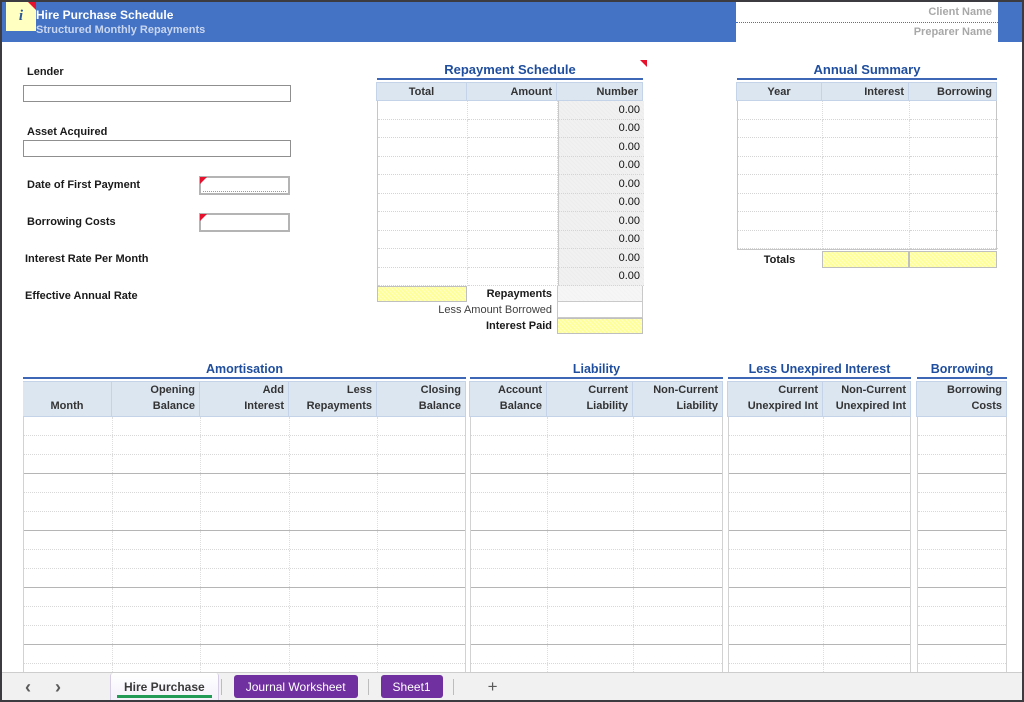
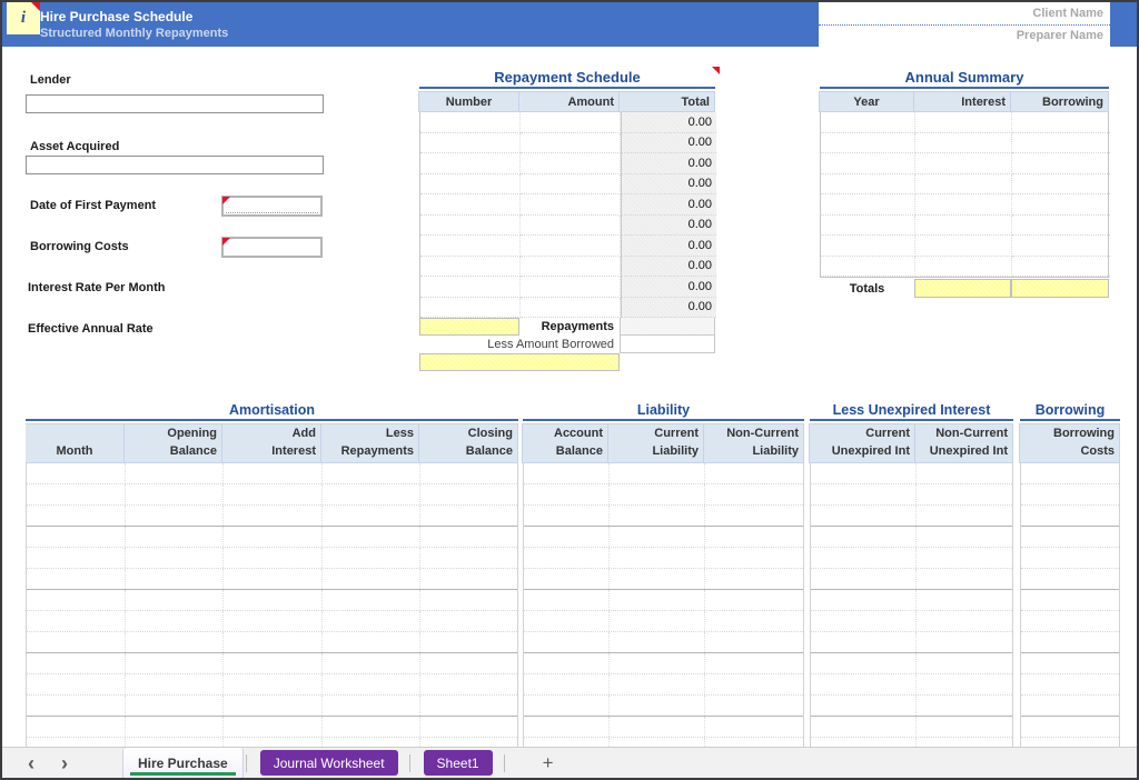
  i
  Hire Purchase Schedule
  Structured Monthly Repayments
  Client Name
  Preparer Name
  Lender
  Asset Acquired
  Date of First Payment
  Borrowing Costs
  Interest Rate Per Month
  Effective Annual Rate
  Repayment Schedule
- Total
+ Number
  Amount
- Number
+ Total
  0.00
  0.00
  0.00
  0.00
  0.00
  0.00
  0.00
  0.00
  0.00
  0.00
  Repayments
  Less Amount Borrowed
- Interest Paid
  Annual Summary
  Year
  Interest
  Borrowing
  Totals
  Amortisation
  Month
  Opening
  Balance
  Add
  Interest
  Less
  Repayments
  Closing
  Balance
  Liability
  Account
  Balance
  Current
  Liability
  Non-Current
  Liability
  Less Unexpired Interest
  Current
  Unexpired Int
  Non-Current
  Unexpired Int
  Borrowing
  Borrowing
  Costs
  ‹
  ›
  Hire Purchase
  Journal Worksheet
  Sheet1
  +
